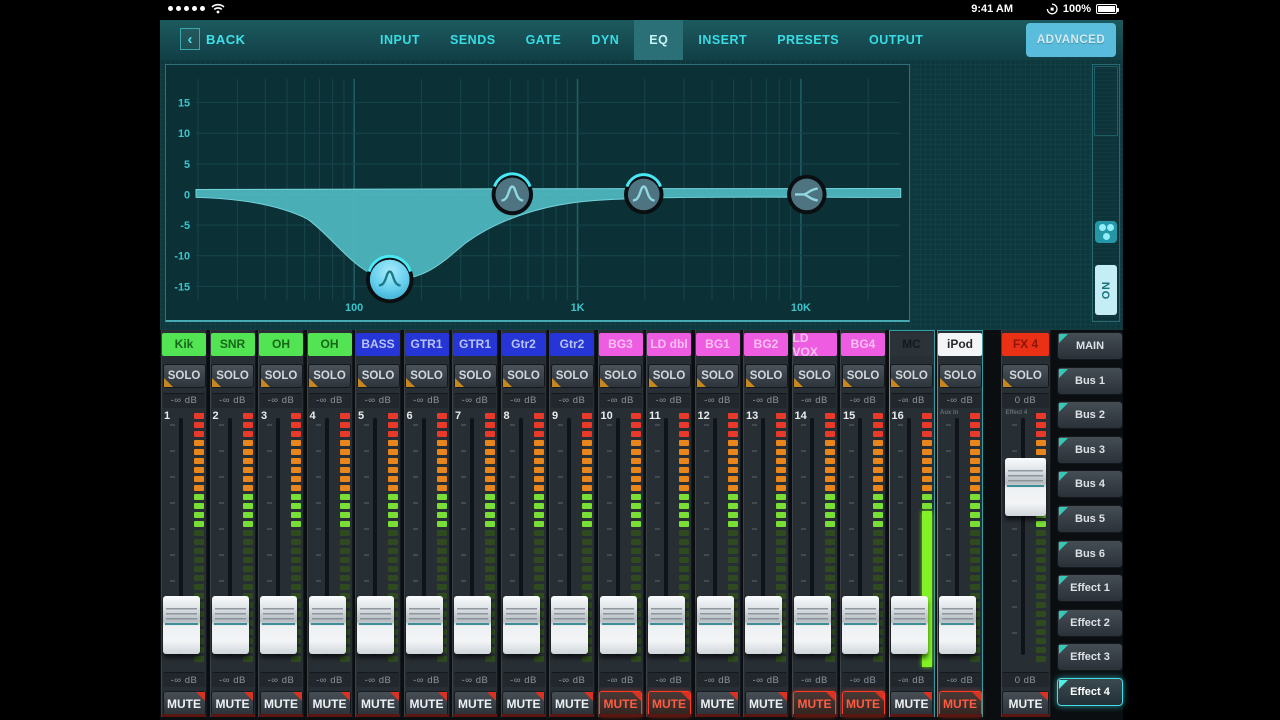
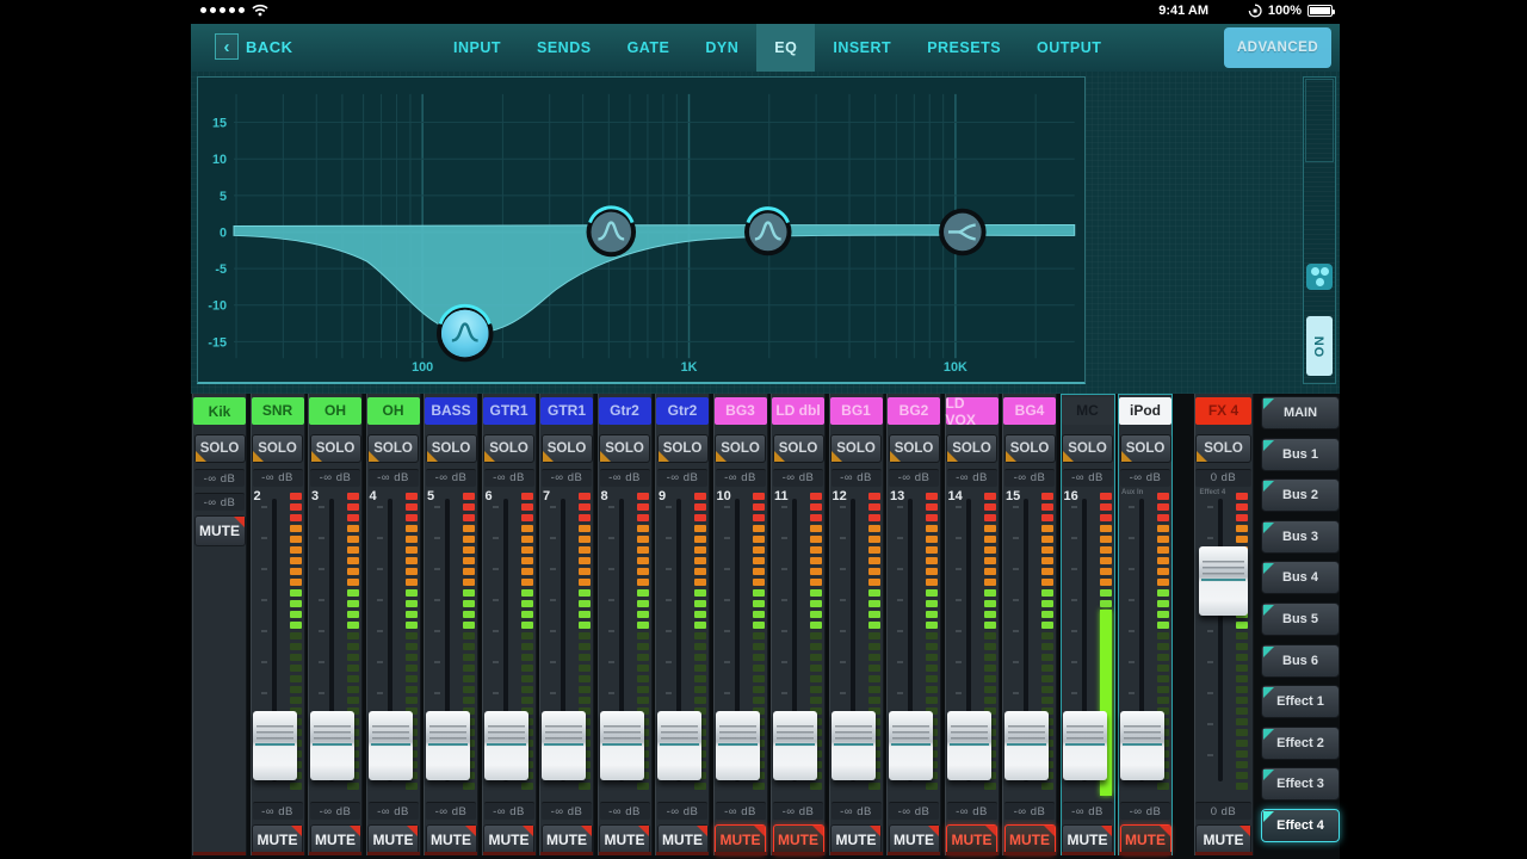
  9:41 AM
  100%
  ‹
  BACK
  INPUT
  SENDS
  GATE
  DYN
  EQ
  INSERT
  PRESETS
  OUTPUT
  ADVANCED
  15
  10
  5
  0
  -5
  -10
  -15
  100
  1K
  10K
  Kik
  SOLO
  -∞ dB
- 1
  -∞ dB
  MUTE
  SNR
  SOLO
  -∞ dB
  2
  -∞ dB
  MUTE
  OH
  SOLO
  -∞ dB
  3
  -∞ dB
  MUTE
  OH
  SOLO
  -∞ dB
  4
  -∞ dB
  MUTE
  BASS
  SOLO
  -∞ dB
  5
  -∞ dB
  MUTE
  GTR1
  SOLO
  -∞ dB
  6
  -∞ dB
  MUTE
  GTR1
  SOLO
  -∞ dB
  7
  -∞ dB
  MUTE
  Gtr2
  SOLO
  -∞ dB
  8
  -∞ dB
  MUTE
  Gtr2
  SOLO
  -∞ dB
  9
  -∞ dB
  MUTE
  BG3
  SOLO
  -∞ dB
  10
  -∞ dB
  MUTE
  LD dbl
  SOLO
  -∞ dB
  11
  -∞ dB
  MUTE
  BG1
  SOLO
  -∞ dB
  12
  -∞ dB
  MUTE
  BG2
  SOLO
  -∞ dB
  13
  -∞ dB
  MUTE
  LD VOX
  SOLO
  -∞ dB
  14
  -∞ dB
  MUTE
  BG4
  SOLO
  -∞ dB
  15
  -∞ dB
  MUTE
  MC
  SOLO
  -∞ dB
  16
  -∞ dB
  MUTE
  iPod
  SOLO
  -∞ dB
  -∞ dB
  MUTE
  FX 4
  SOLO
  0 dB
  0 dB
  MUTE
  MAIN
  Bus 1
  Bus 2
  Bus 3
  Bus 4
  Bus 5
  Bus 6
  Effect 1
  Effect 2
  Effect 3
  Effect 4
